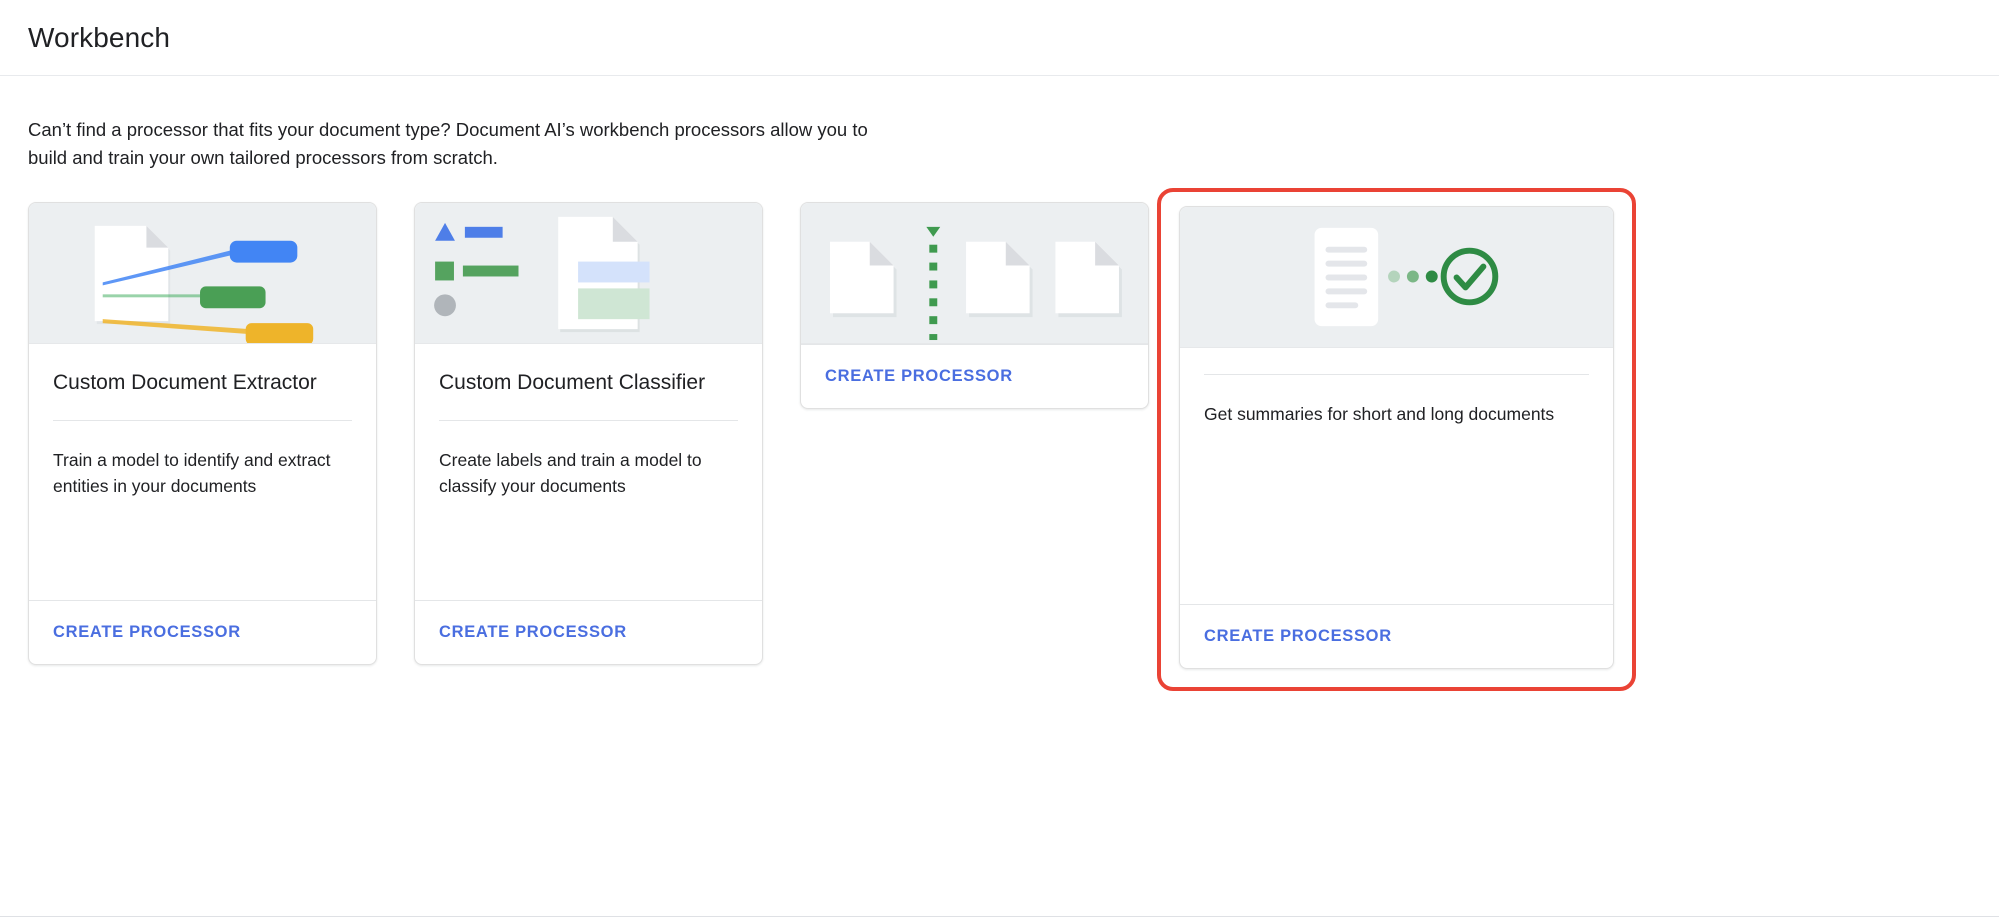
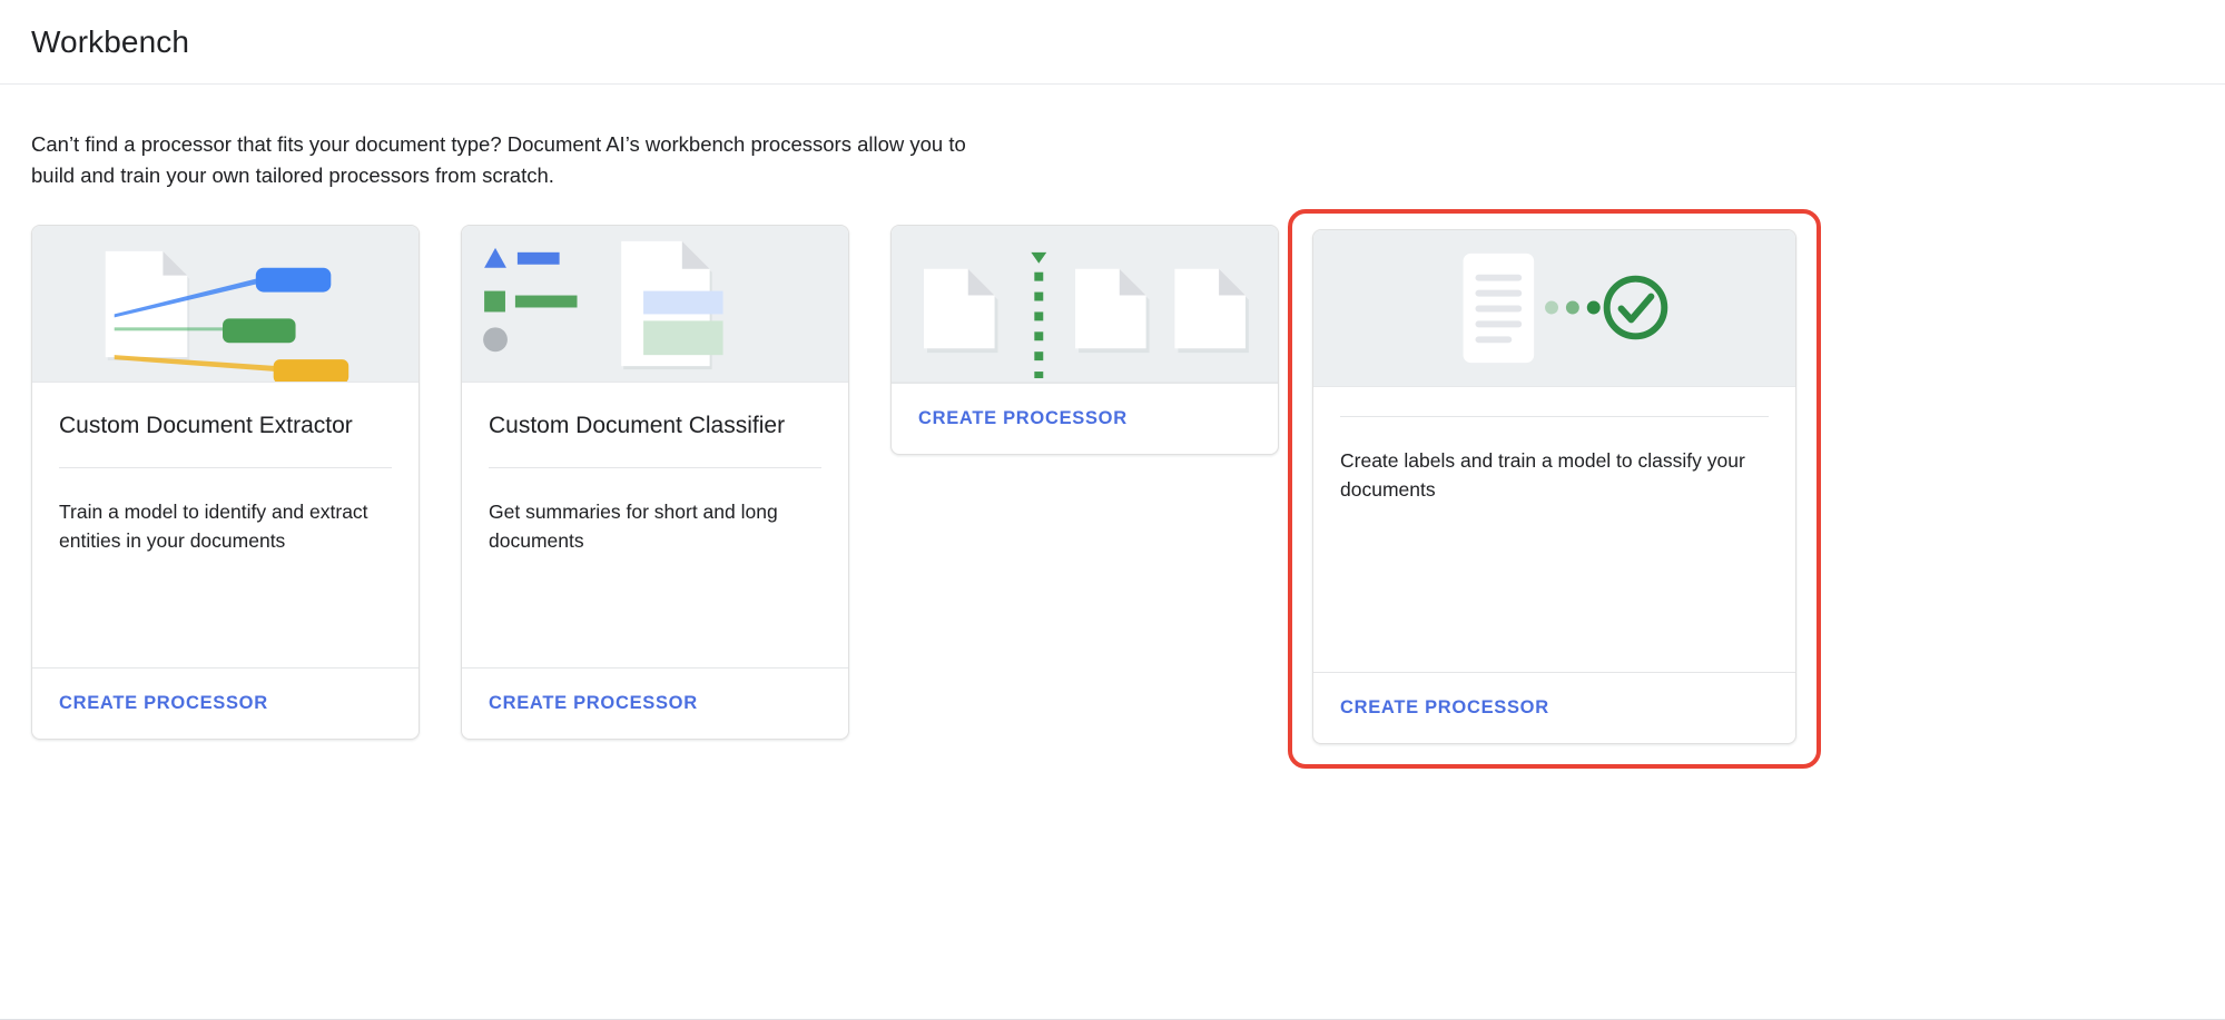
  Workbench
  Can’t find a processor that fits your document type? Document AI’s workbench processors allow you to build and train your own tailored processors from scratch.
  Custom Document Extractor
  Train a model to identify and extract entities in your documents
  CREATE PROCESSOR
  Custom Document Classifier
- Create labels and train a model to classify your documents
+ Get summaries for short and long documents
  CREATE PROCESSOR
  CREATE PROCESSOR
- Get summaries for short and long documents
+ Create labels and train a model to classify your documents
  CREATE PROCESSOR
